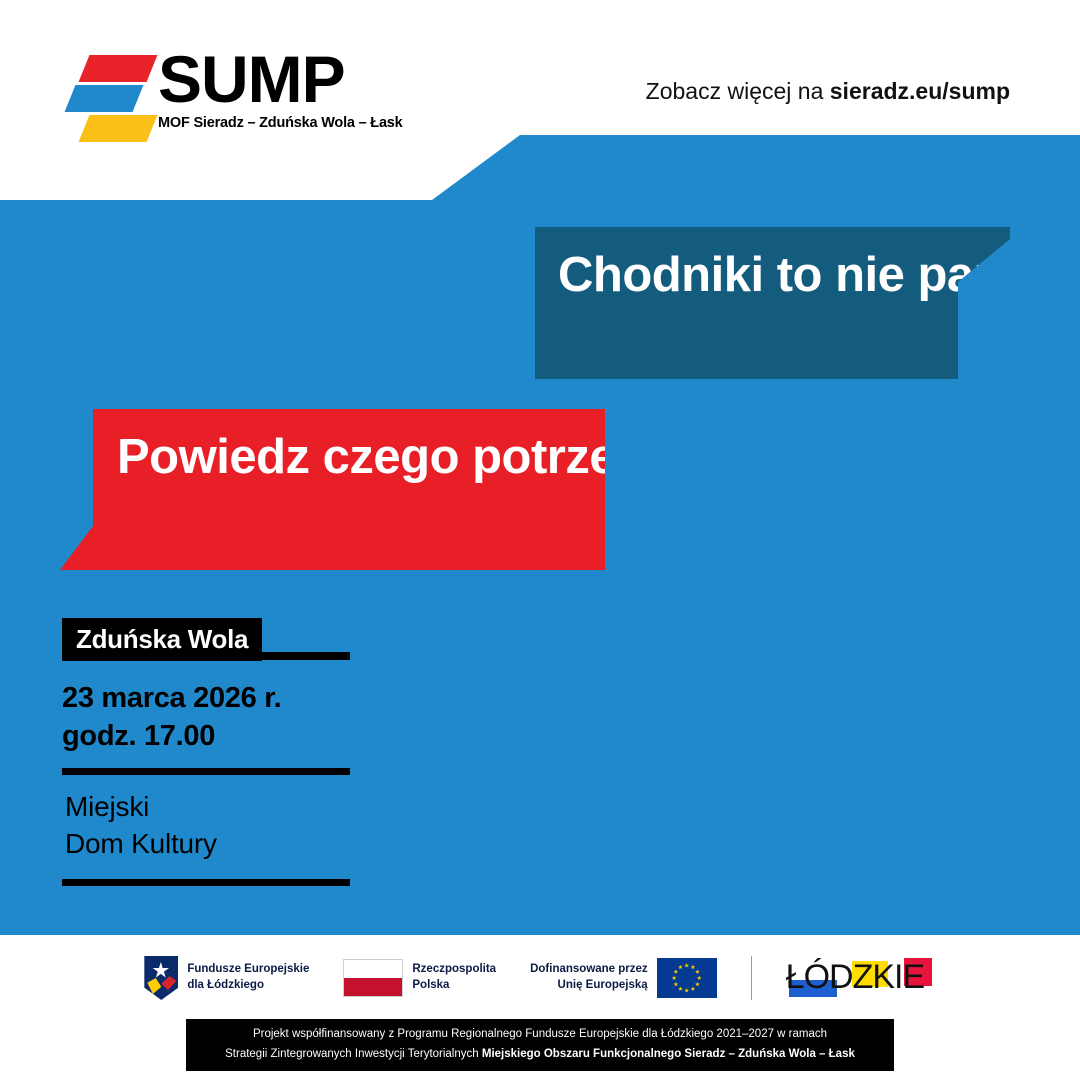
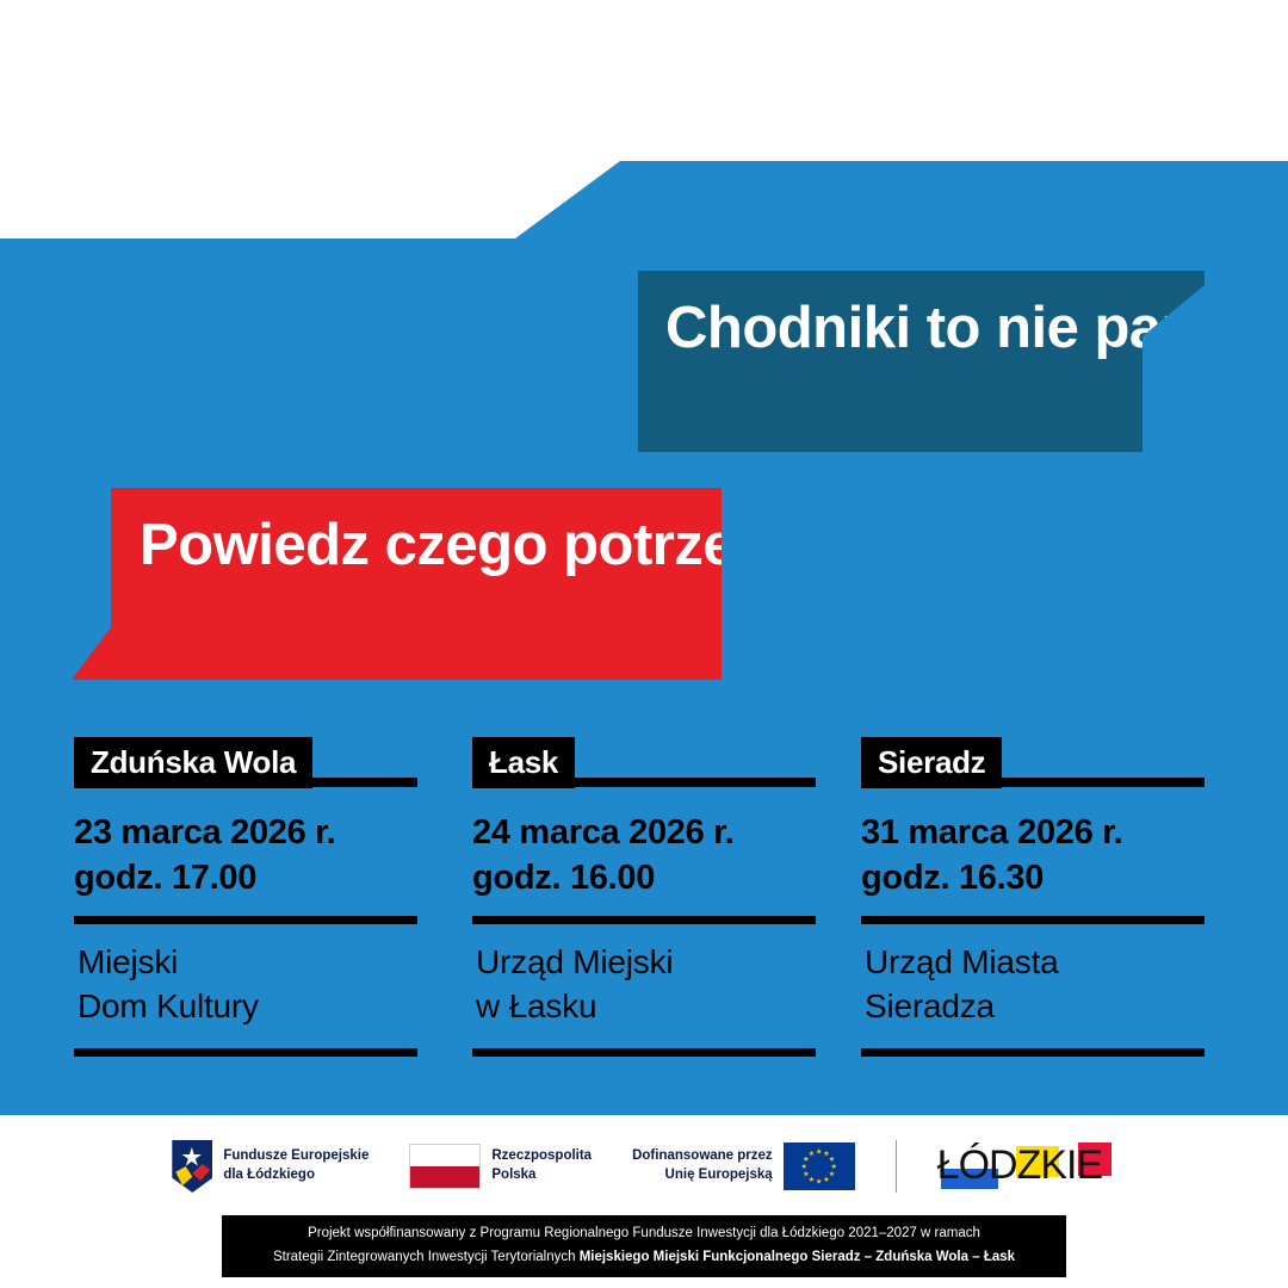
- SUMP
- MOF Sieradz – Zduńska Wola – Łask
- Zobacz więcej na sieradz.eu/sump
  Chodniki to nie pa
  Powiedz czego potrze
  Zduńska Wola
  23 marca 2026 r.
  godz. 17.00
  Miejski
  Dom Kultury
+ Łask
+ 24 marca 2026 r.
+ godz. 16.00
+ Urząd Miejski
+ w Łasku
+ Sieradz
+ 31 marca 2026 r.
+ godz. 16.30
+ Urząd Miasta
+ Sieradza
  Fundusze Europejskie
  dla Łódzkiego
  Rzeczpospolita
  Polska
  Dofinansowane przez
  Unię Europejską
  ŁÓDZKIE
- Projekt współfinansowany z Programu Regionalnego Fundusze Europejskie dla Łódzkiego 2021–2027 w ramach
+ Projekt współfinansowany z Programu Regionalnego Fundusze Inwestycji dla Łódzkiego 2021–2027 w ramach
- Strategii Zintegrowanych Inwestycji Terytorialnych Miejskiego Obszaru Funkcjonalnego Sieradz – Zduńska Wola – Łask
+ Strategii Zintegrowanych Inwestycji Terytorialnych Miejskiego Miejski Funkcjonalnego Sieradz – Zduńska Wola – Łask
